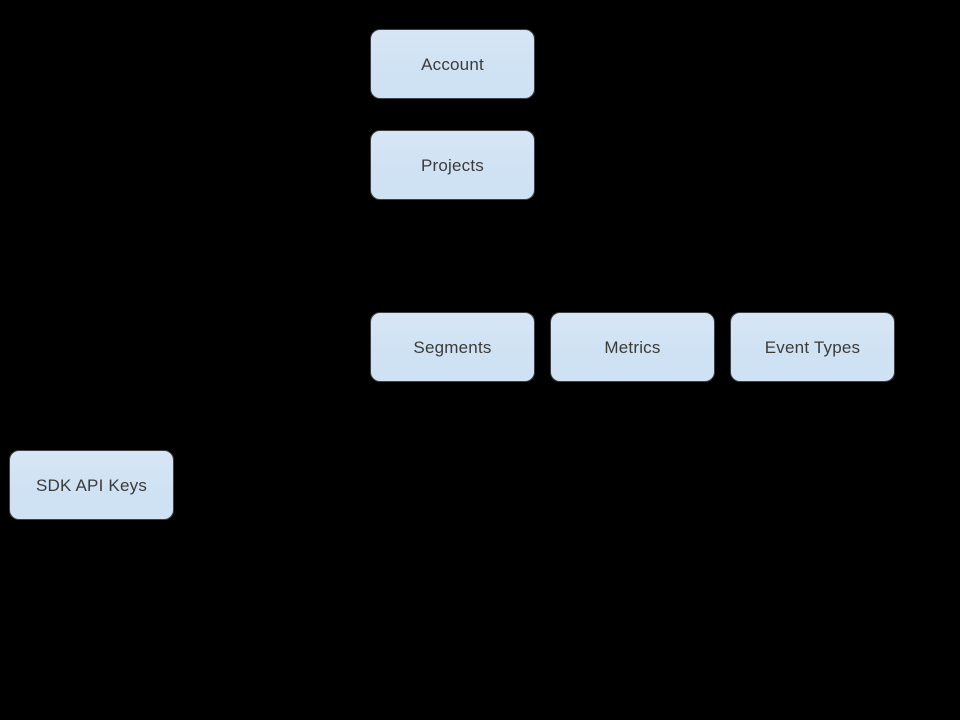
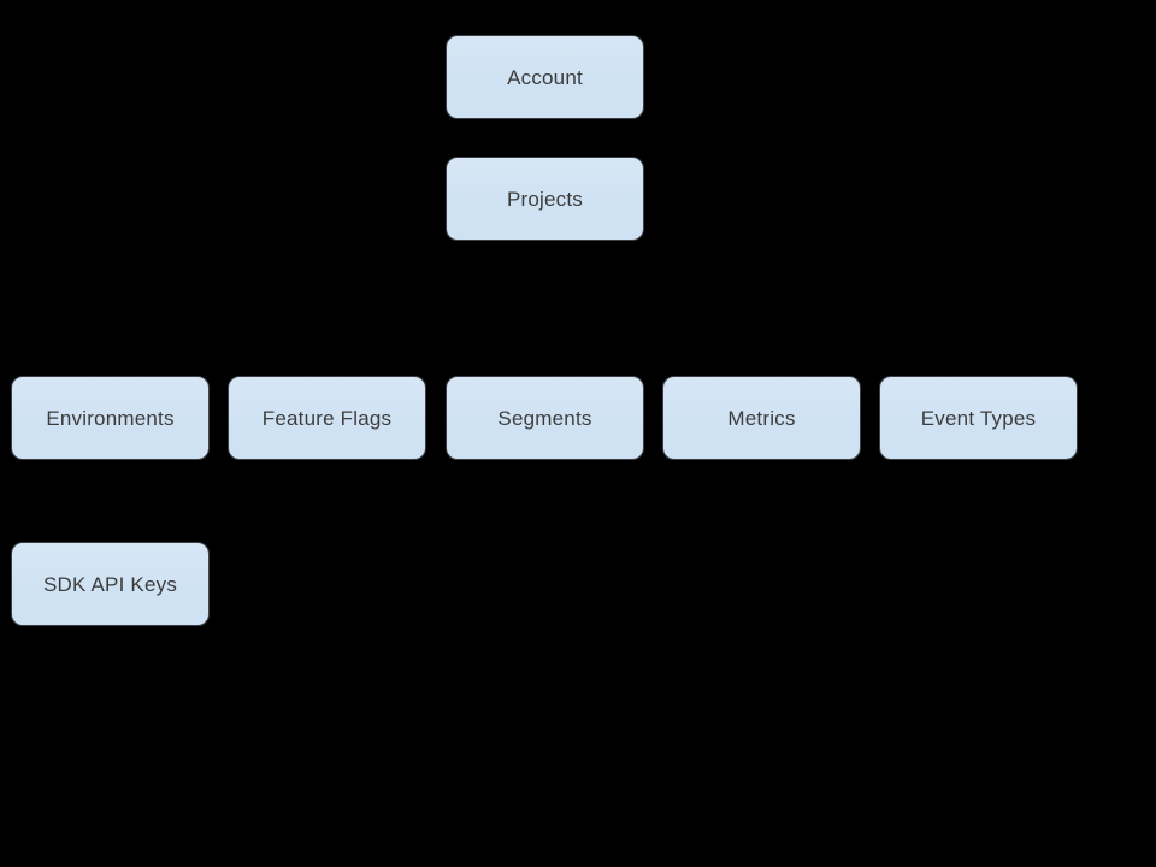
  Account
  Projects
+ Environments
+ Feature Flags
  Segments
  Metrics
  Event Types
  SDK API Keys
